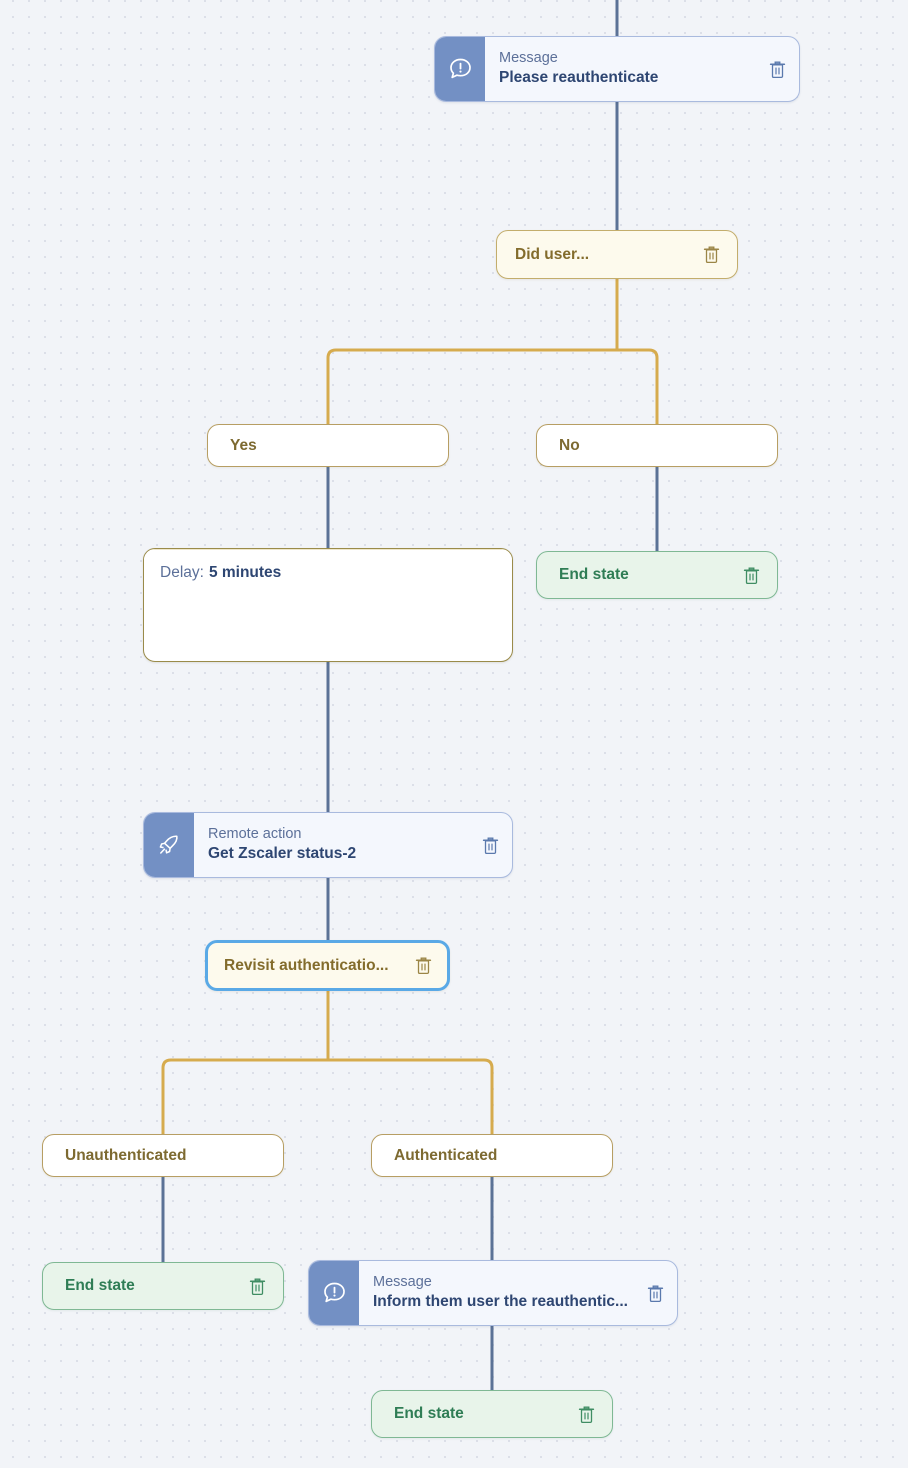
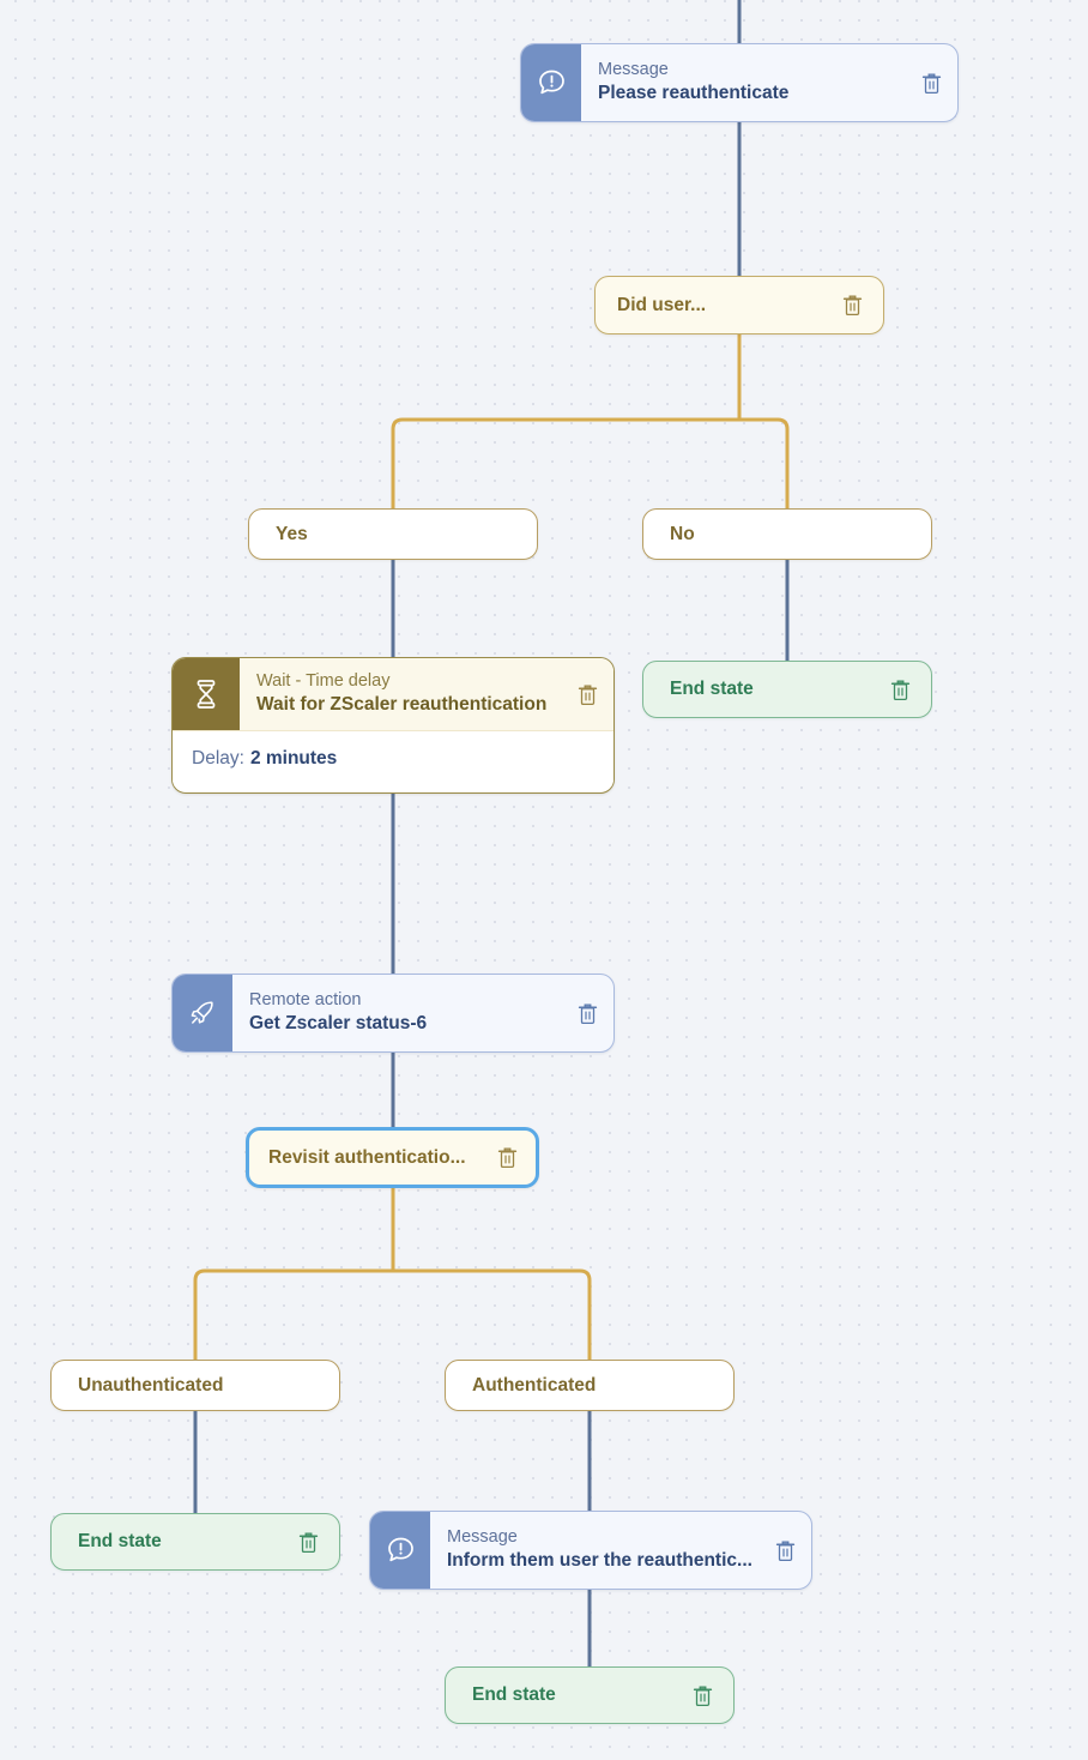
  Message
  Please reauthenticate
  Did user...
  Yes
  No
+ Wait - Time delay
+ Wait for ZScaler reauthentication
  Delay:
- 5 minutes
+ 2 minutes
  End state
  Remote action
- Get Zscaler status-2
+ Get Zscaler status-6
  Revisit authenticatio...
  Unauthenticated
  Authenticated
  End state
  Message
  Inform them user the reauthentic...
  End state
